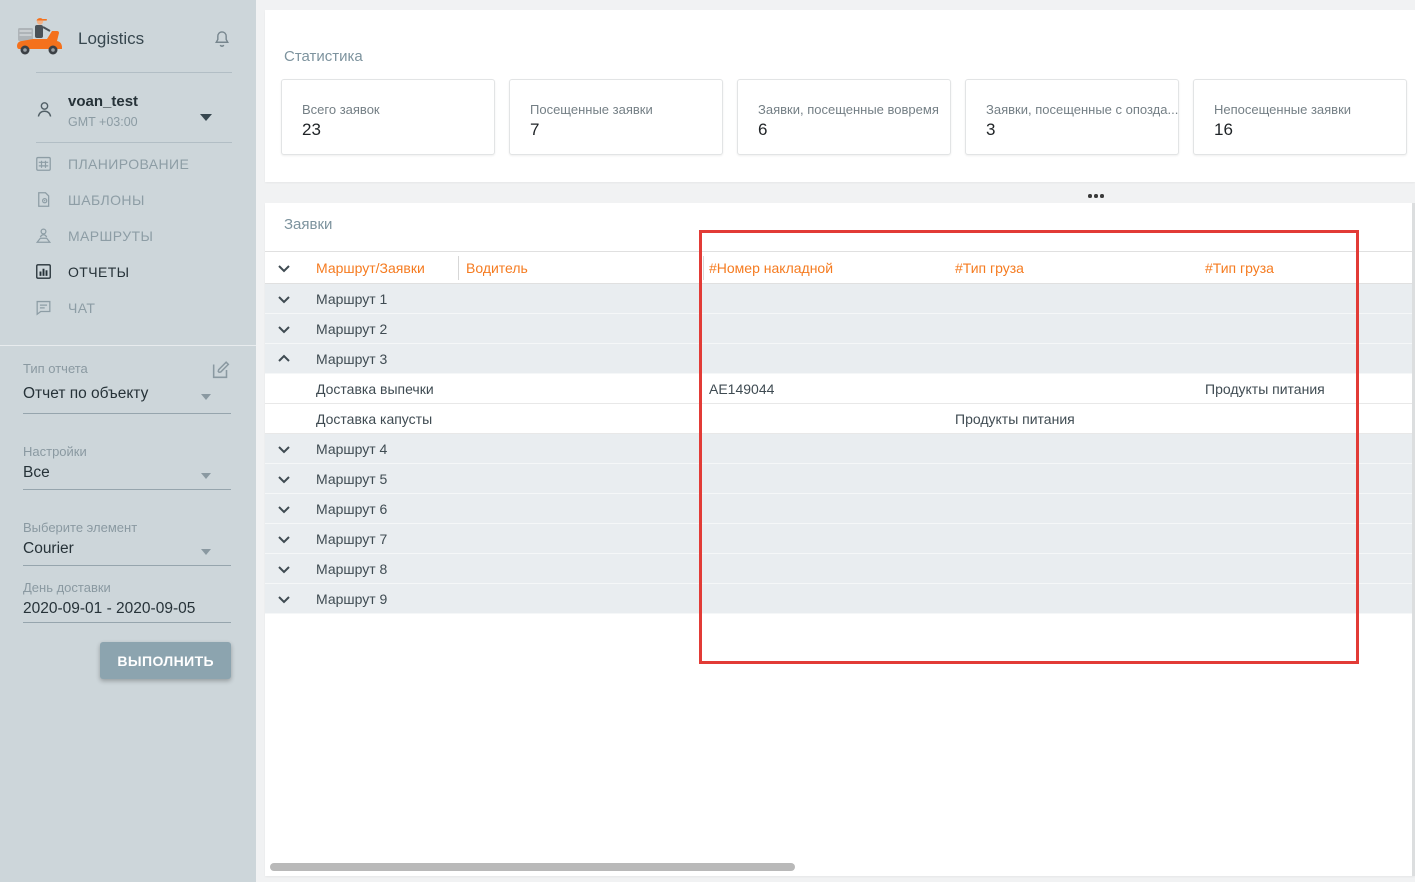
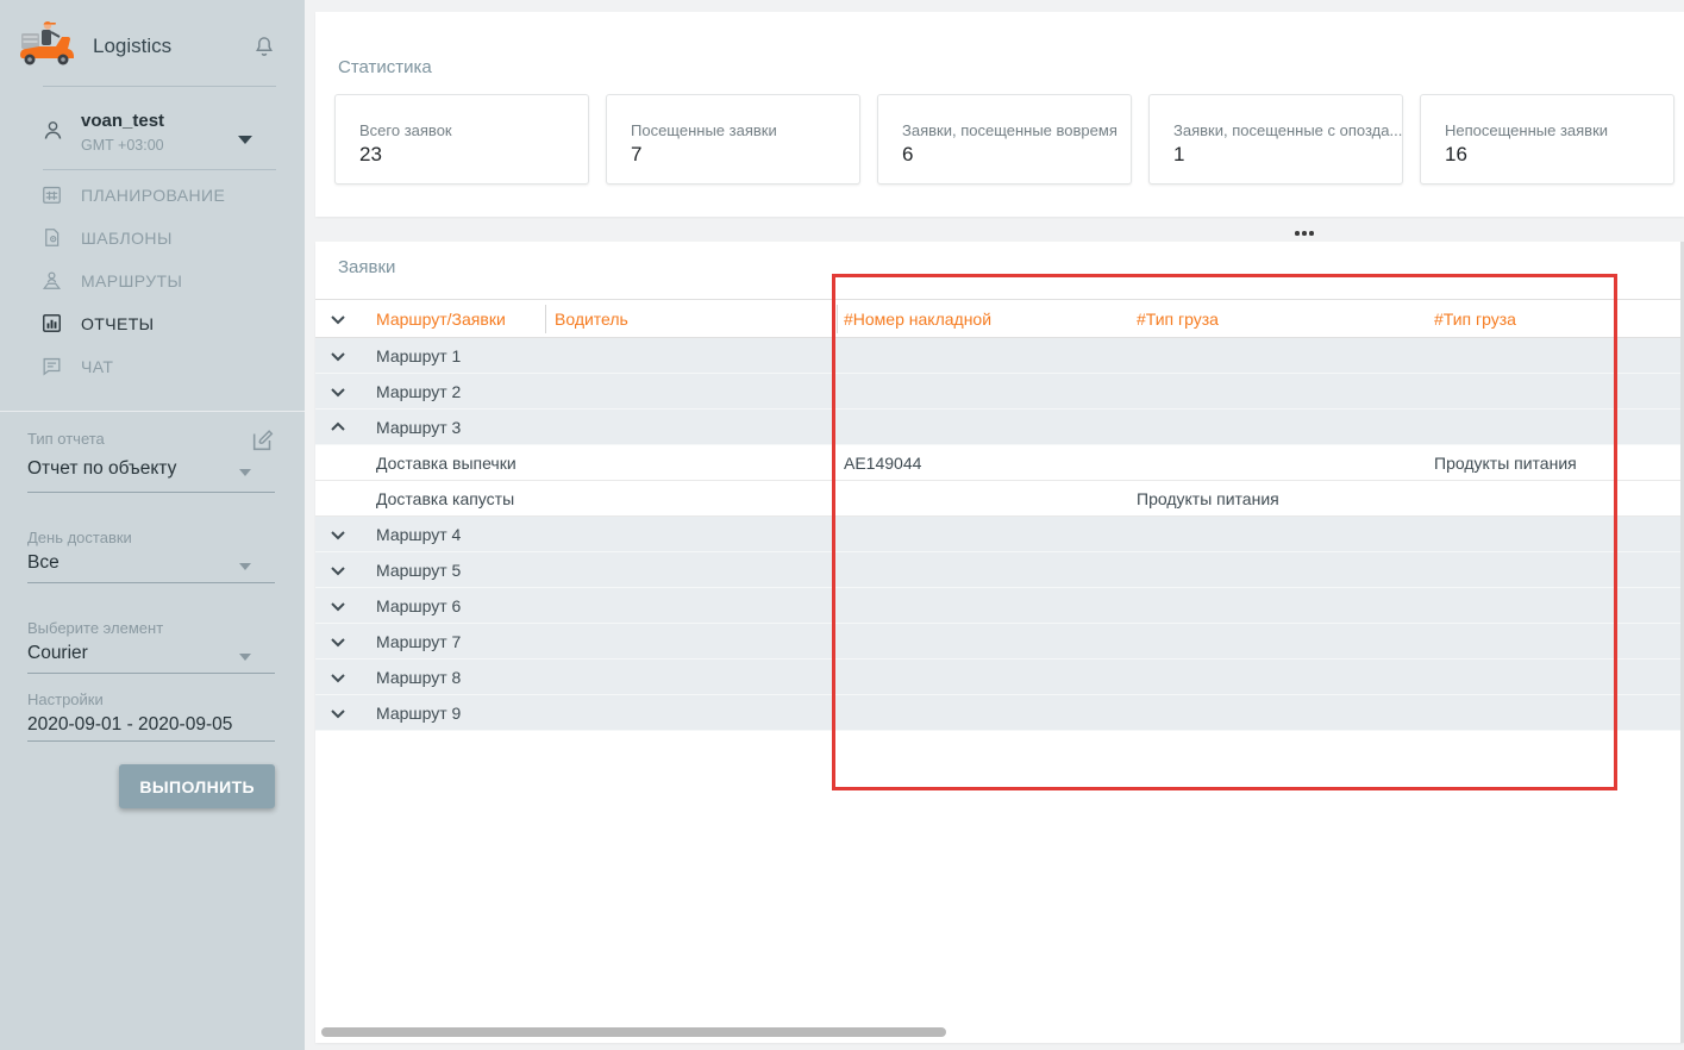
  Logistics
  voan_test
  GMT +03:00
  ПЛАНИРОВАНИЕ
  ШАБЛОНЫ
  МАРШРУТЫ
  ОТЧЕТЫ
  ЧАТ
  Тип отчета
  Отчет по объекту
- Настройки
+ День доставки
  Все
  Выберите элемент
  Courier
- День доставки
+ Настройки
  2020-09-01 - 2020-09-05
  ВЫПОЛНИТЬ
  Статистика
  Всего заявок
  23
  Посещенные заявки
  7
  Заявки, посещенные вовремя
  6
  Заявки, посещенные с опозда...
- 3
+ 1
  Непосещенные заявки
  16
  Заявки
  Маршрут/Заявки
  Водитель
  #Номер накладной
  #Тип груза
  #Тип груза
  Маршрут 1
  Маршрут 2
  Маршрут 3
  Доставка выпечки
  AE149044
  Продукты питания
  Доставка капусты
  Продукты питания
  Маршрут 4
  Маршрут 5
  Маршрут 6
  Маршрут 7
  Маршрут 8
  Маршрут 9
